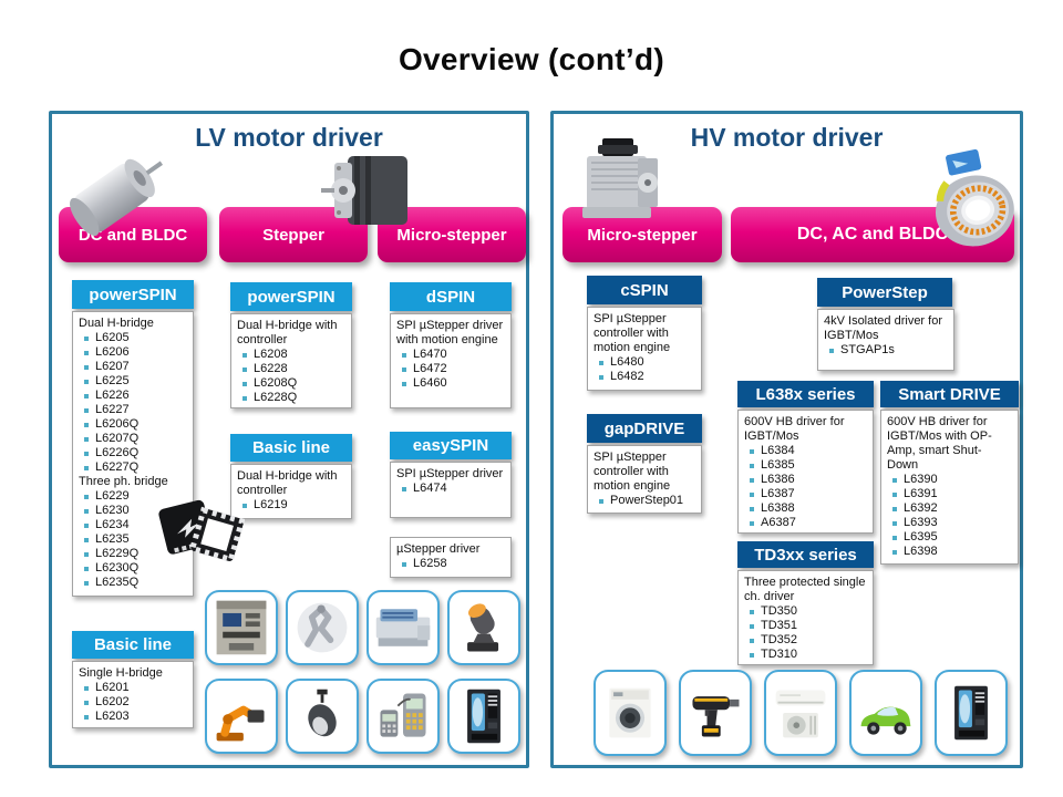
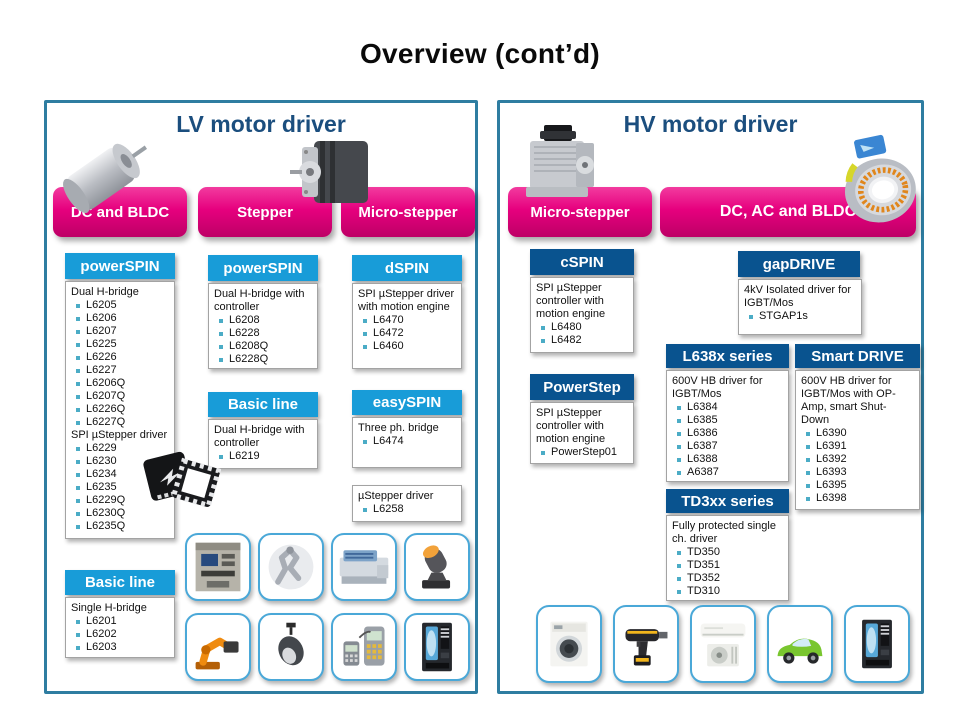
  Overview (cont’d)
  LV motor driver
  D and BLDC
  Stepper
  Micro-stepper
  powerSPIN
  Dual H-bridge
  L6205
  L6206
  L6207
  L6225
  L6226
  L6227
  L6206Q
  L6207Q
  L6226Q
  L6227Q
- Three ph. bridge
+ SPI µStepper driver
  L6229
  L6230
  L6234
  L6235
  L6229Q
  L6230Q
  L6235Q
  Basic line
  Single H-bridge
  L6201
  L6202
  L6203
  powerSPIN
  Dual H-bridge with controller
  L6208
  L6228
  L6208Q
  L6228Q
  Basic line
  Dual H-bridge with controller
  L6219
  dSPIN
  SPI µStepper driver with motion engine
  L6470
  L6472
  L6460
  easySPIN
- SPI µStepper driver
+ Three ph. bridge
  L6474
  µStepper driver
  L6258
  HV motor driver
  Micro-stepper
  DC, AC and BLDC
  cSPIN
  SPI µStepper controller with motion engine
  L6480
  L6482
- gapDRIVE
+ PowerStep
  SPI µStepper controller with motion engine
  PowerStep01
- PowerStep
+ gapDRIVE
  4kV Isolated driver for IGBT/Mos
  STGAP1s
  L638x series
  600V HB driver for IGBT/Mos
  L6384
  L6385
  L6386
  L6387
  L6388
  A6387
  Smart DRIVE
  600V HB driver for IGBT/Mos with OP-Amp, smart Shut-Down
  L6390
  L6391
  L6392
  L6393
  L6395
  L6398
  TD3xx series
- Three protected single ch. driver
+ Fully protected single ch. driver
  TD350
  TD351
  TD352
  TD310
